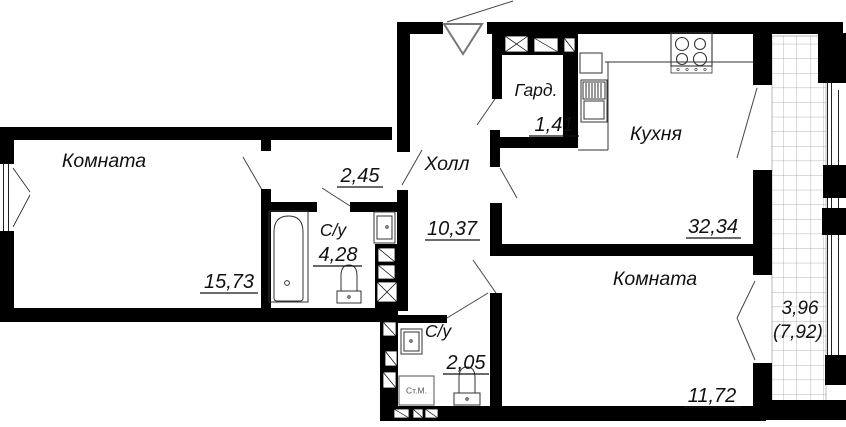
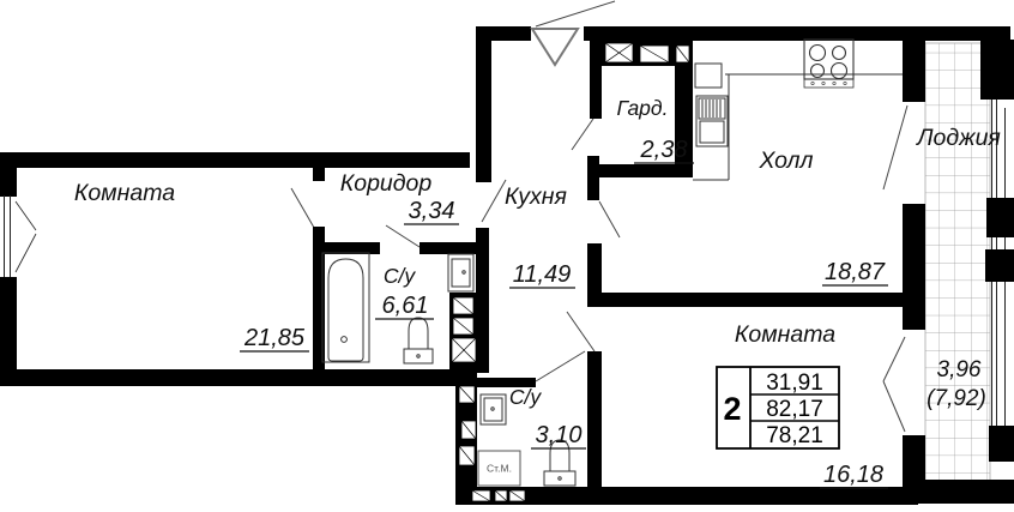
  Ст.М.
  Комната
- 15,73
+ 21,85
+ Коридор
- 2,45
+ 3,34
- Холл
+ Кухня
- 10,37
+ 11,49
  Гард.
- 1,41
+ 2,38
- Кухня
+ Холл
- 32,34
+ 18,87
  С/у
- 4,28
+ 6,61
  С/у
- 2,05
+ 3,10
  Комната
- 11,72
+ 16,18
+ Лоджия
  3,96
  (7,92)
+ 2
+ 31,91
+ 82,17
+ 78,21
